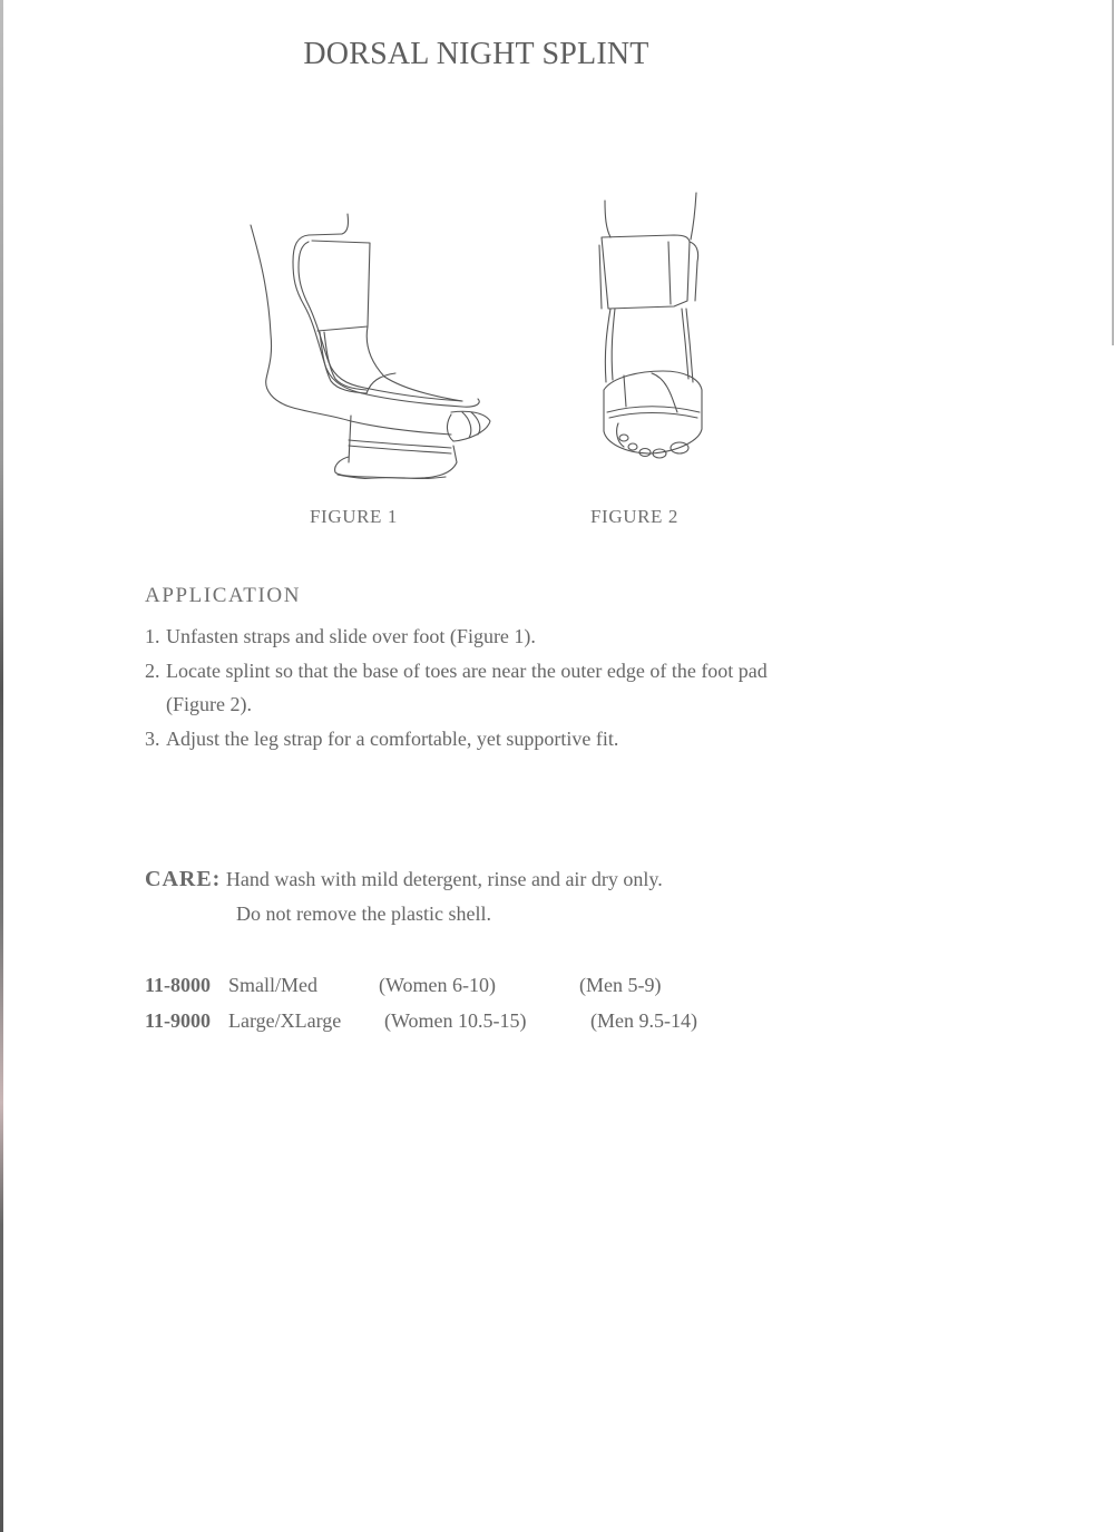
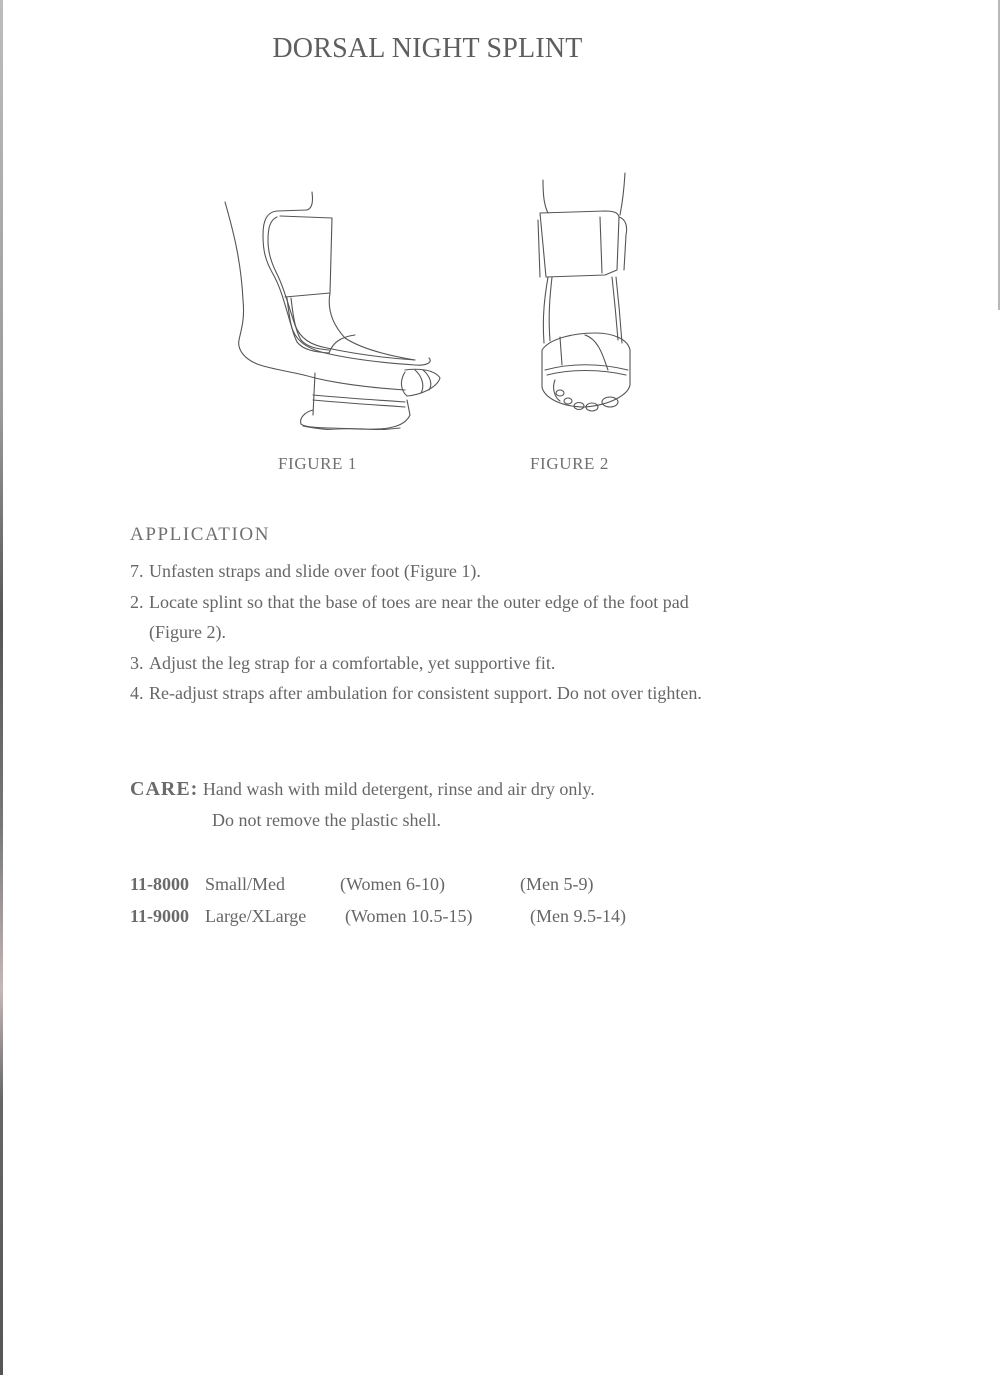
  DORSAL NIGHT SPLINT
  FIGURE 1
  FIGURE 2
  APPLICATION
- 1.
+ 7.
  Unfasten straps and slide over foot (Figure 1).
  2.
  Locate splint so that the base of toes are near the outer edge of the foot pad (Figure 2).
  3.
  Adjust the leg strap for a comfortable, yet supportive fit.
+ 4.
+ Re-adjust straps after ambulation for consistent support. Do not over tighten.
  CARE: Hand wash with mild detergent, rinse and air dry only.
  Do not remove the plastic shell.
  11-8000
  Small/Med
  (Women 6-10)
  (Men 5-9)
  11-9000
  Large/XLarge
  (Women 10.5-15)
  (Men 9.5-14)
